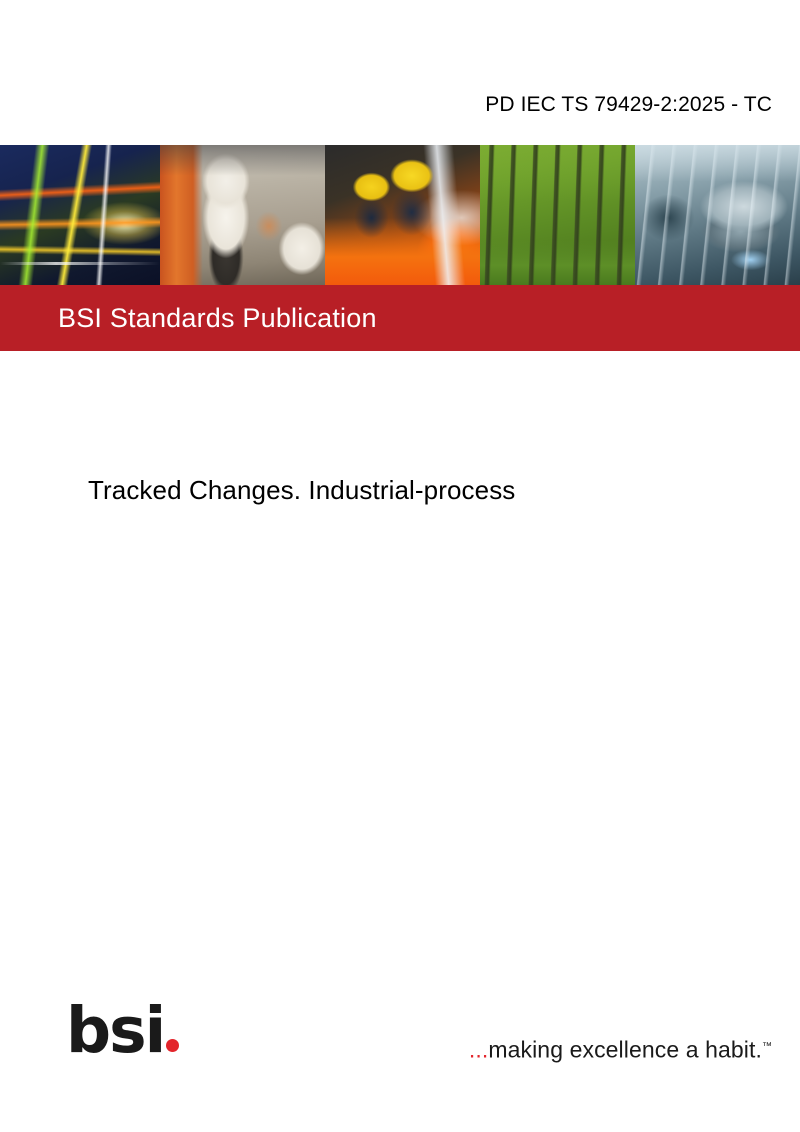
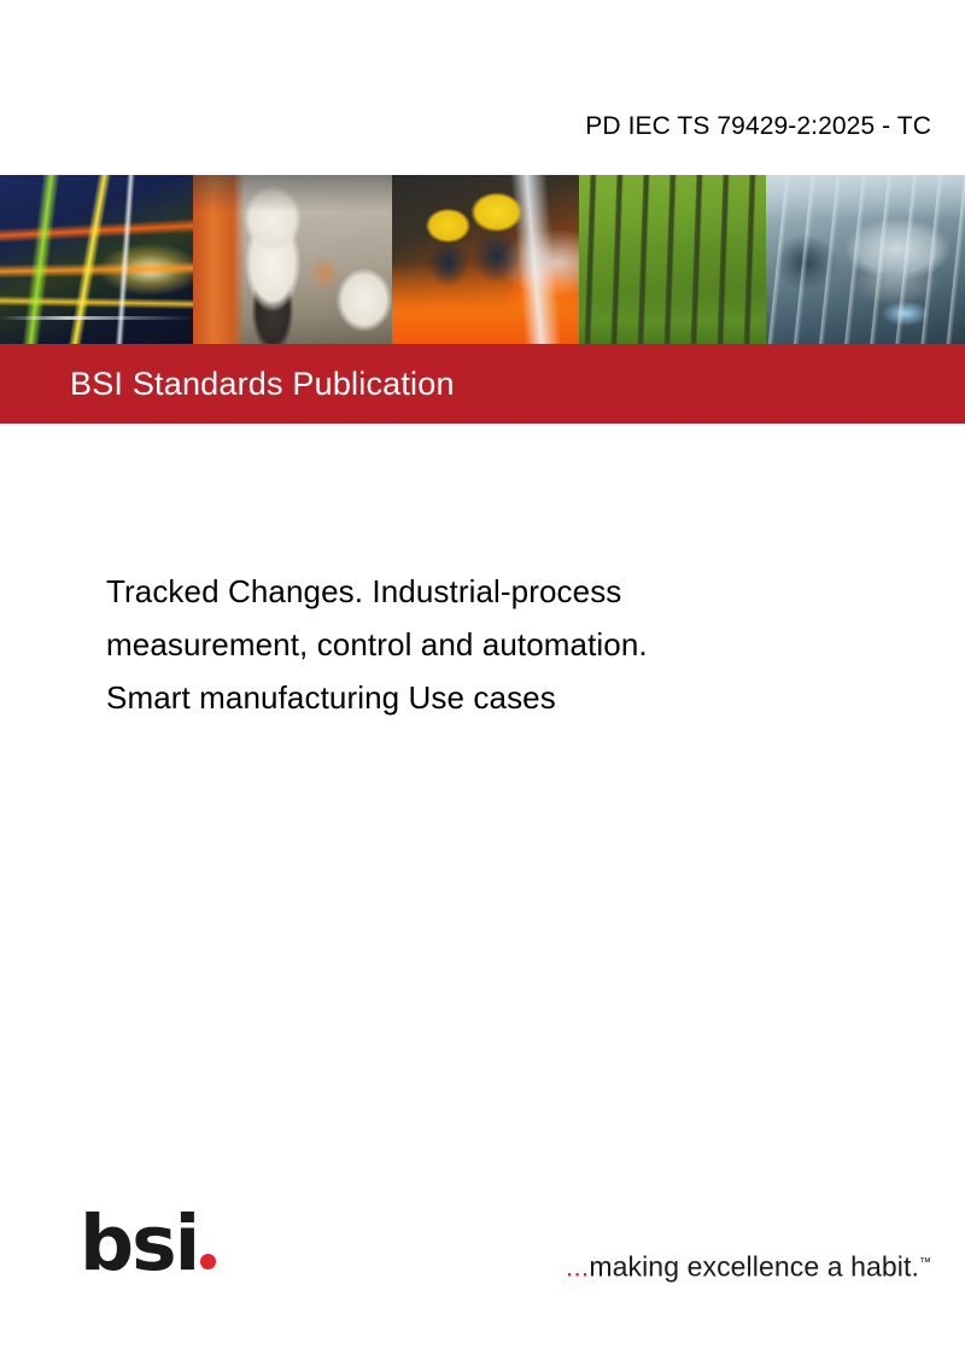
  PD IEC TS 79429-2:2025 - TC
  BSI Standards Publication
  Tracked Changes. Industrial-process
+ measurement, control and automation.
+ Smart manufacturing Use cases
  bsi
  ...making excellence a habit.™
